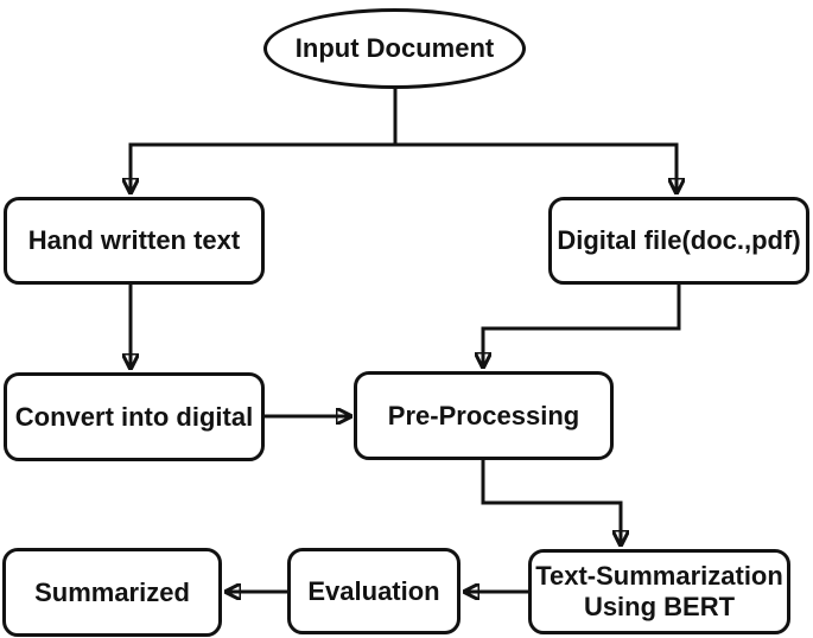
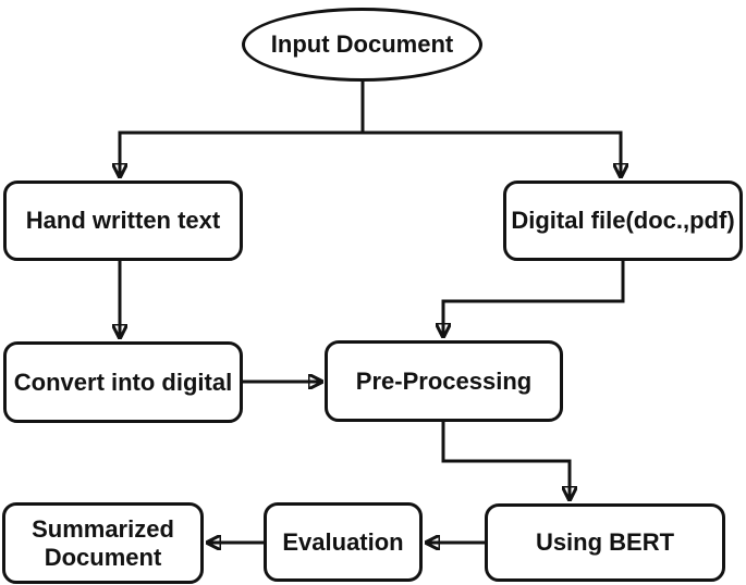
  Input Document
  Hand written text
  Digital file(doc.,pdf)
  Convert into digital
  Pre-Processing
- Text-Summarization
  Using BERT
  Evaluation
  Summarized
+ Document
